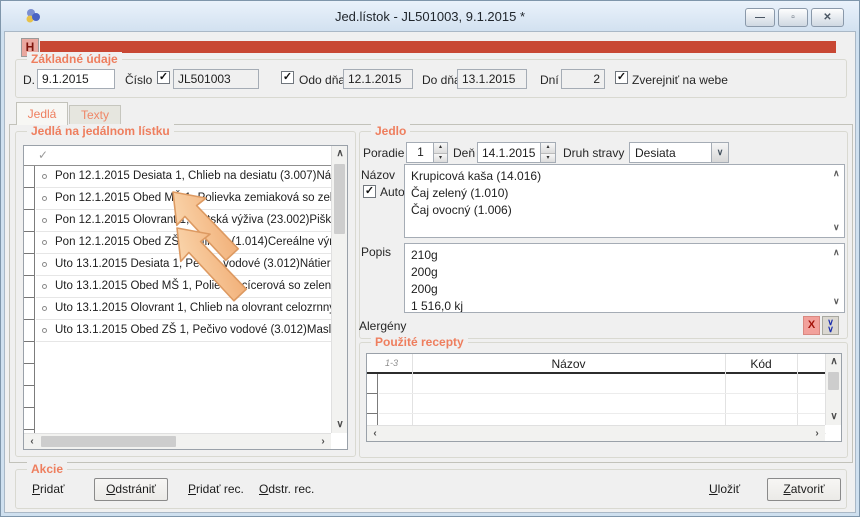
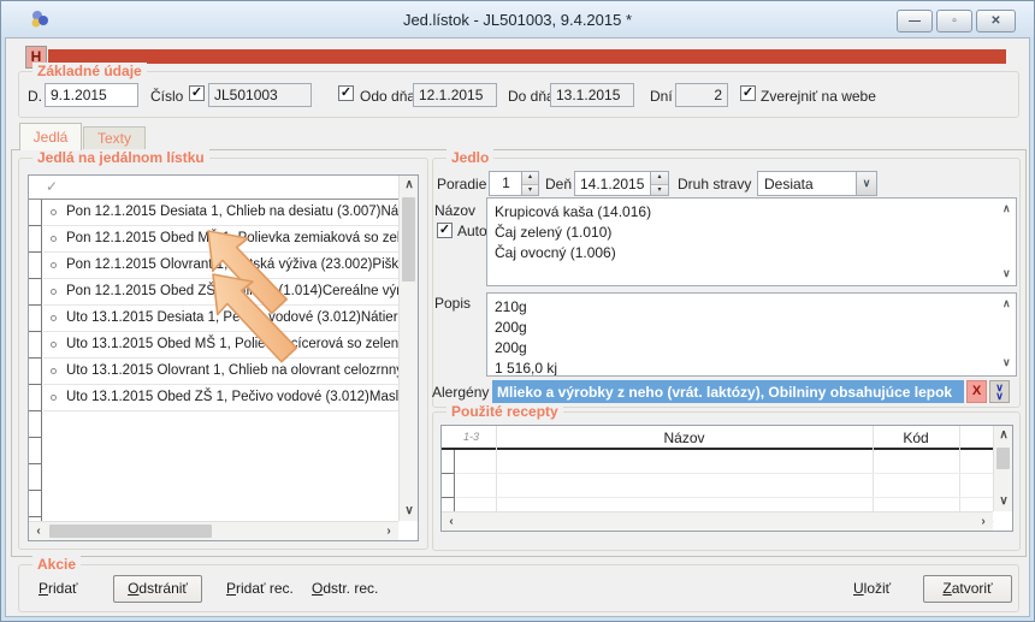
- Jed.lístok - JL501003, 9.1.2015 *
+ Jed.lístok - JL501003, 9.4.2015 *
  —
  ▫
  ✕
  H
  Základné údaje
  D.
  9.1.2015
  Číslo
  ✓
  JL501003
  ✓
  Odo dňa
  12.1.2015
  Do dň
  13.1.2015
  Dní
  2
  ✓
  Zverejniť na webe
  Jedlá
  Texty
  Jedlá na jedálnom lístku
  ✓
  Pon 12.1.2015 Desiata 1, Chlieb na desiatu (3.007)Ná
  Pon 12.1.2015 Obed Molievka zemiaková so ze
  Pon 12.1.2015 Olovrant 1ská výživa (23.002)Pišk
  Pon 12.1.2015 Obed ZŠl (1.014)Cereálne vý
  Uto 13.1.2015 Desiata 1, Pe vodové (3.012)Nátier
  Uto 13.1.2015 Obed MŠ 1, Polie cícerová so zelen
  Uto 13.1.2015 Olovrant 1, Chlieb na olovrant celozrnn
  Uto 13.1.2015 Obed ZŠ 1, Pečivo vodové (3.012)Masl
  ∧
  ∨
  ‹
  ›
  Jedlo
  Poradie
  1
  Deň
  14.1.2015
  Druh stravy
  Desiata
  ∨
  Názov
  ✓
  Auto
  Krupicová kaša (14.016)
  Čaj zelený (1.010)
  Čaj ovocný (1.006)
  ∧
  ∨
  Popis
  210g
  200g
  200g
  1 516,0 kj
  ∧
  ∨
  Alergény
+ Mlieko a výrobky z neho (vrát. laktózy), Obilniny obsahujúce lepok
  X
  ∨∨
  Použité recepty
  1-3
  Názov
  Kód
  ∧
  ∨
  ‹
  ›
  Akcie
  Pridať
  Odstrániť
  Pridať rec.
  Odstr. rec.
  Uložiť
  Zatvoriť
